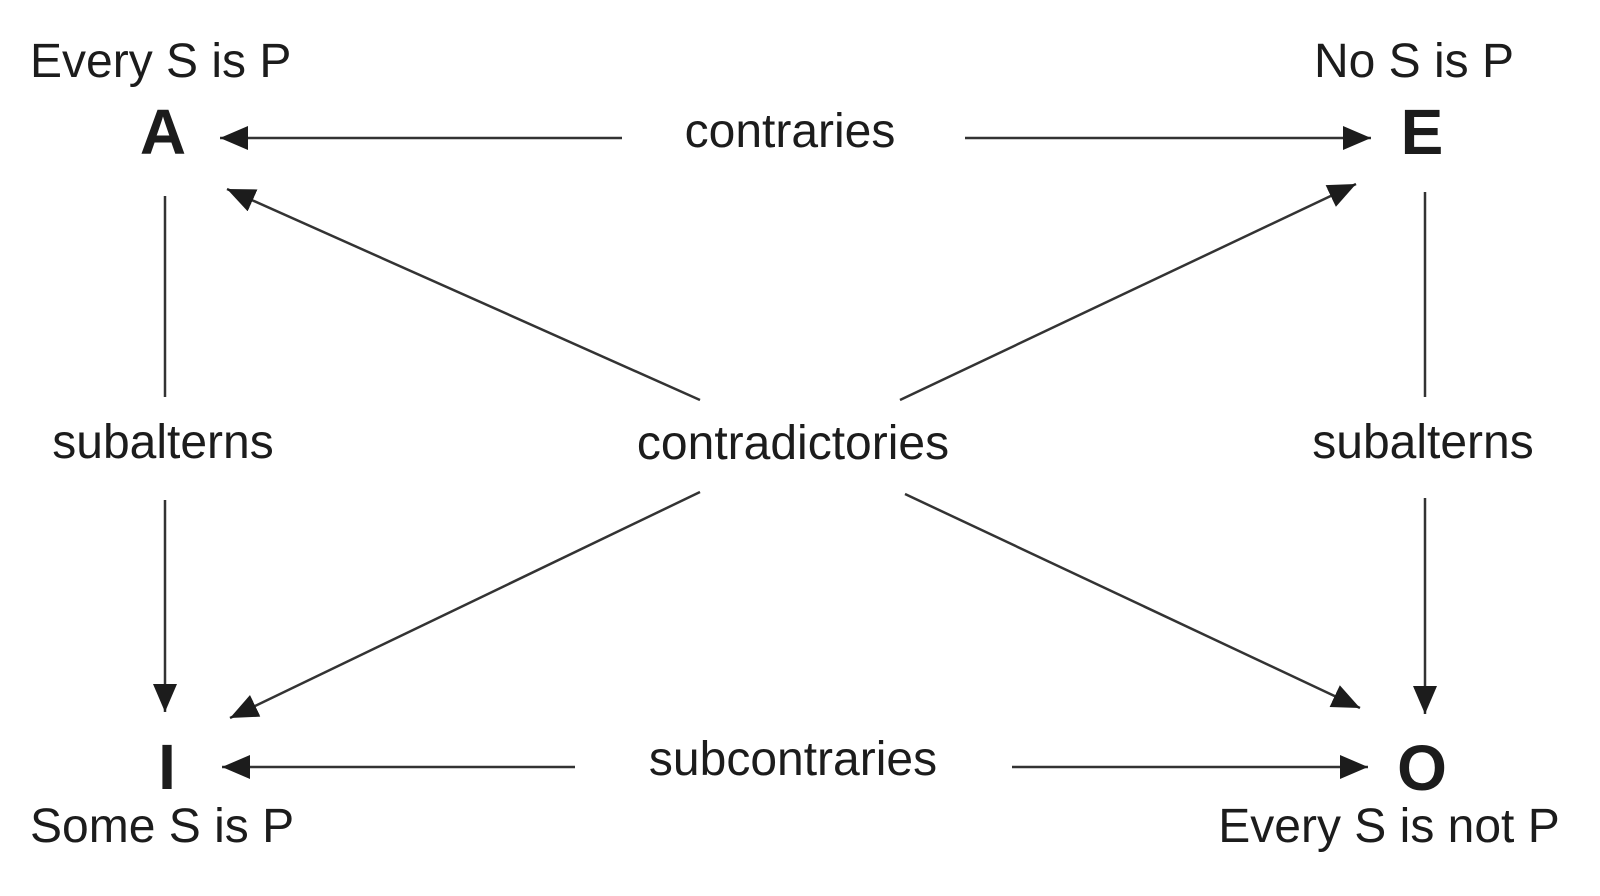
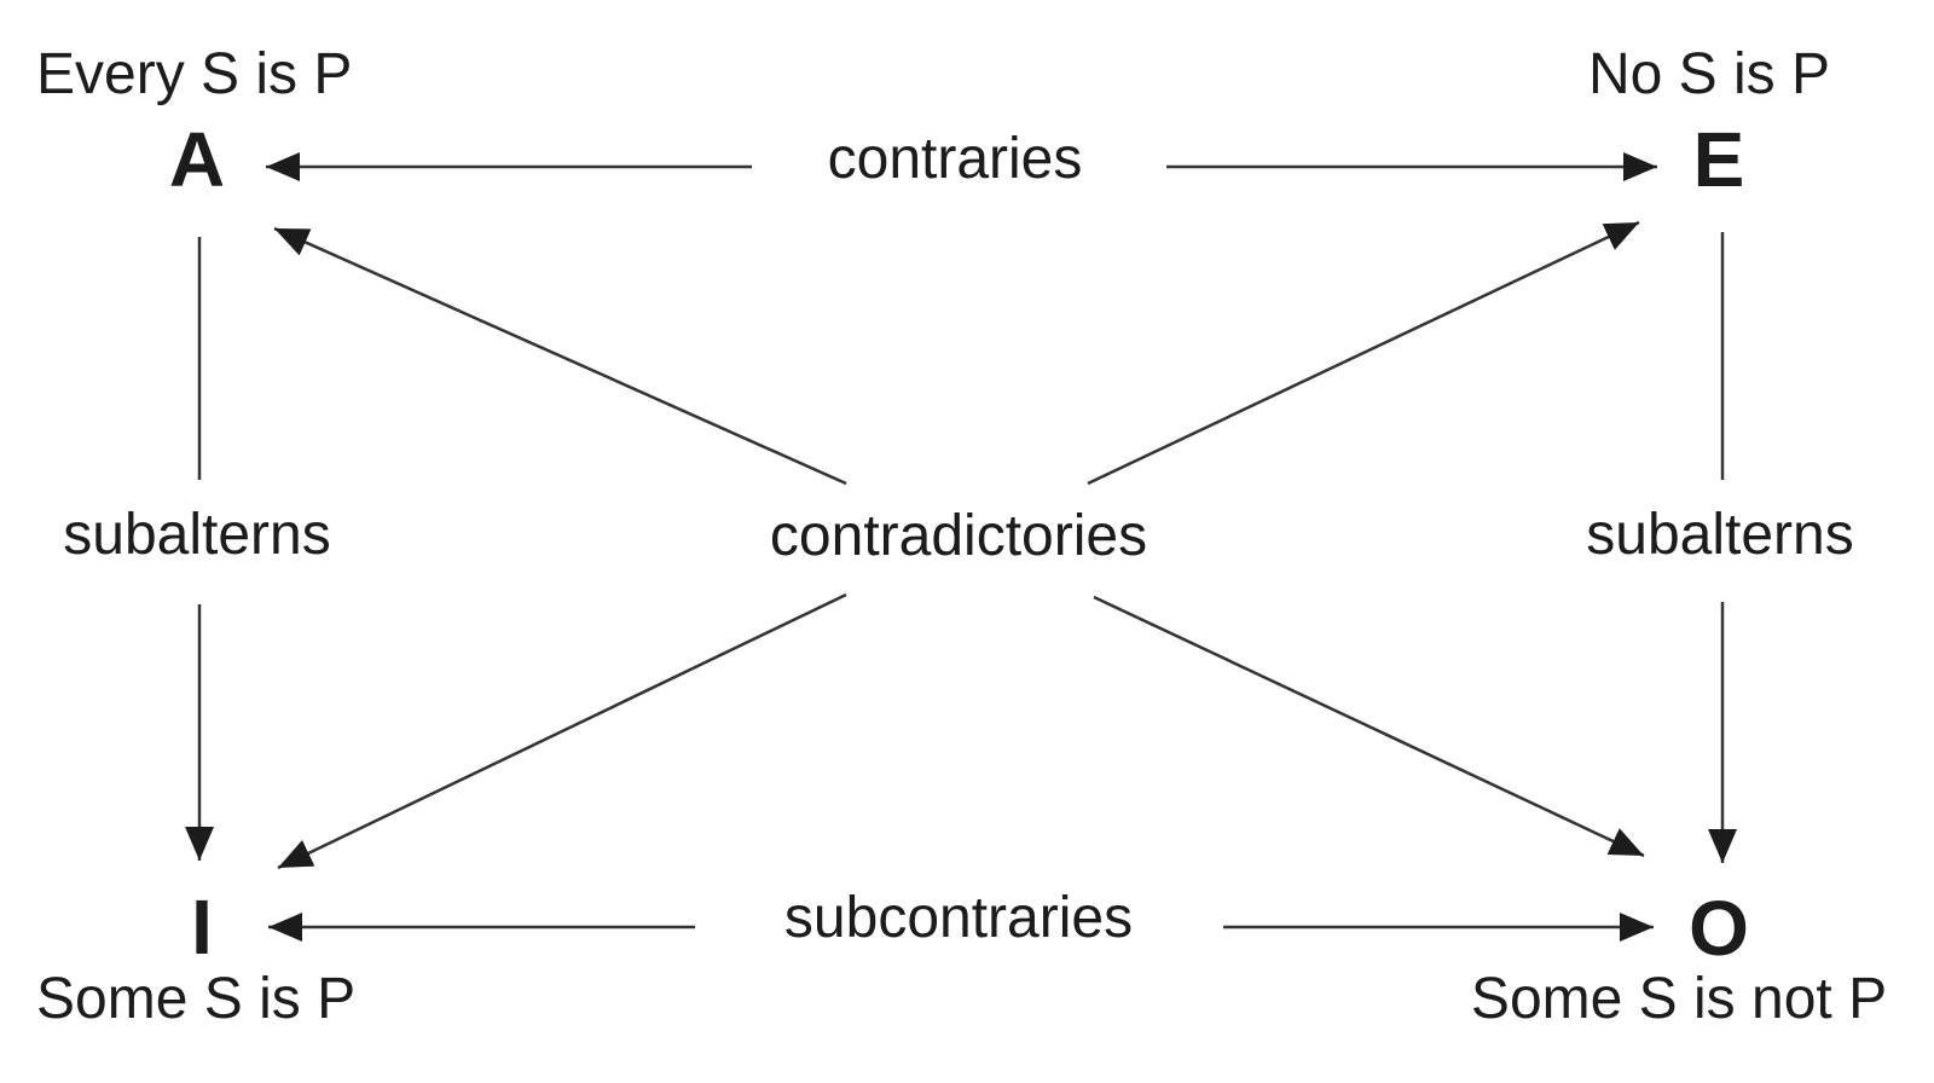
  Every S is P
  A
  No S is P
  E
  I
  Some S is P
  O
- Every S is not P
+ Some S is not P
  contraries
  contradictories
  subalterns
  subalterns
  subcontraries
